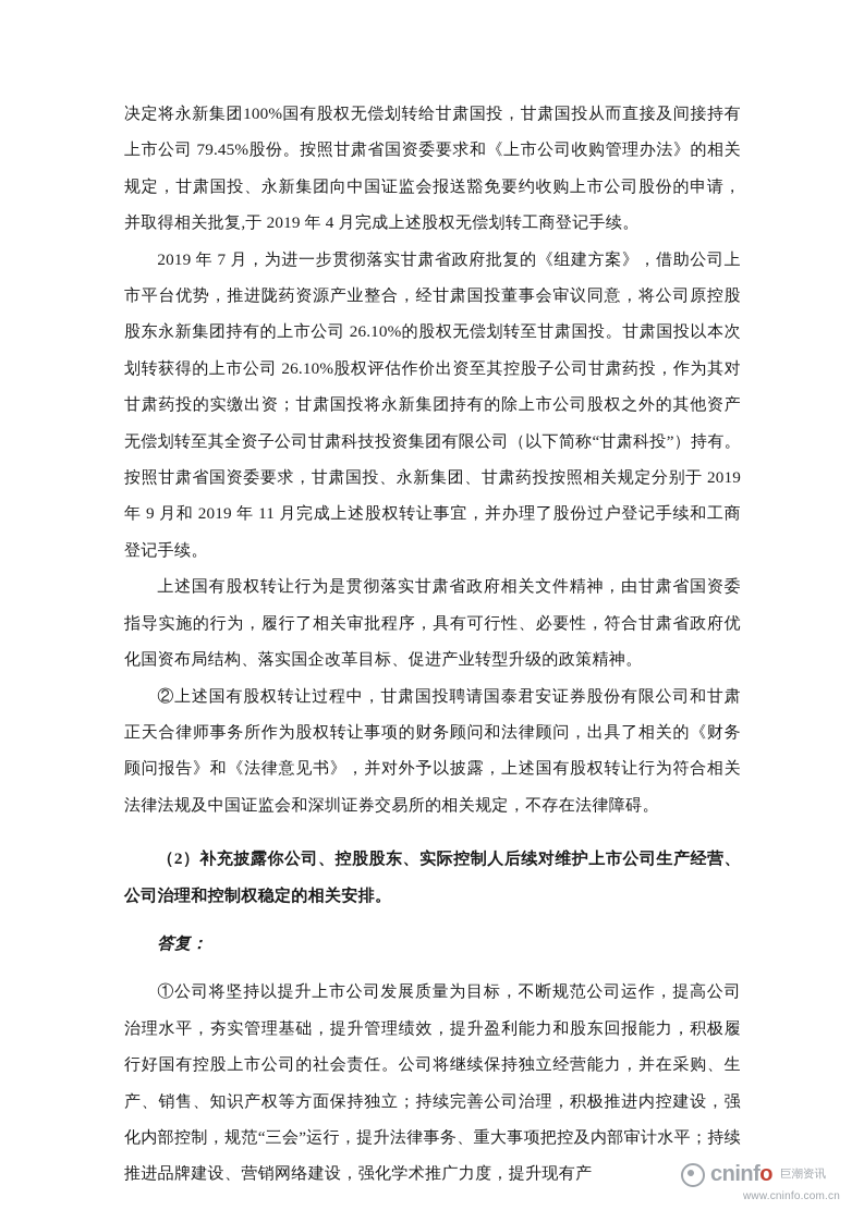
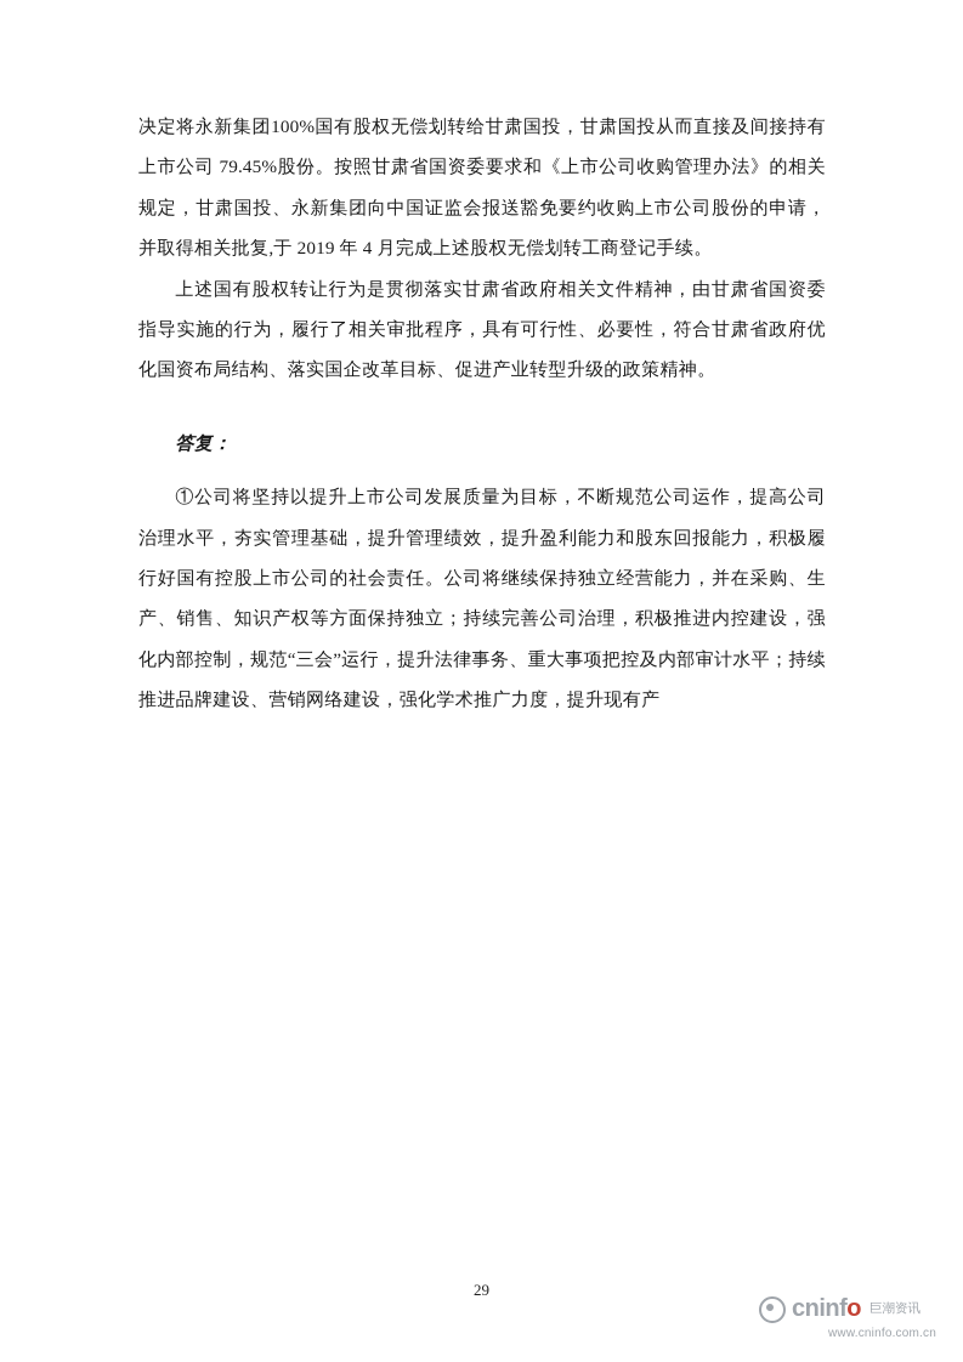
  决定将永新集团100%国有股权无偿划转给甘肃国投，甘肃国投从而直接及间接持有上市公司 79.45%股份。按照甘肃省国资委要求和《上市公司收购管理办法》的相关规定，甘肃国投、永新集团向中国证监会报送豁免要约收购上市公司股份的申请，并取得相关批复,于 2019 年 4 月完成上述股权无偿划转工商登记手续。
- 2019 年 7 月，为进一步贯彻落实甘肃省政府批复的《组建方案》，借助公司上市平台优势，推进陇药资源产业整合，经甘肃国投董事会审议同意，将公司原控股股东永新集团持有的上市公司 26.10%的股权无偿划转至甘肃国投。甘肃国投以本次划转获得的上市公司 26.10%股权评估作价出资至其控股子公司甘肃药投，作为其对甘肃药投的实缴出资；甘肃国投将永新集团持有的除上市公司股权之外的其他资产无偿划转至其全资子公司甘肃科技投资集团有限公司（以下简称“甘肃科投”）持有。按照甘肃省国资委要求，甘肃国投、永新集团、甘肃药投按照相关规定分别于 2019 年 9 月和 2019 年 11 月完成上述股权转让事宜，并办理了股份过户登记手续和工商登记手续。
  上述国有股权转让行为是贯彻落实甘肃省政府相关文件精神，由甘肃省国资委指导实施的行为，履行了相关审批程序，具有可行性、必要性，符合甘肃省政府优化国资布局结构、落实国企改革目标、促进产业转型升级的政策精神。
- ②上述国有股权转让过程中，甘肃国投聘请国泰君安证券股份有限公司和甘肃正天合律师事务所作为股权转让事项的财务顾问和法律顾问，出具了相关的《财务顾问报告》和《法律意见书》，并对外予以披露，上述国有股权转让行为符合相关法律法规及中国证监会和深圳证券交易所的相关规定，不存在法律障碍。
- （2）补充披露你公司、控股股东、实际控制人后续对维护上市公司生产经营、公司治理和控制权稳定的相关安排。
  答复：
  ①公司将坚持以提升上市公司发展质量为目标，不断规范公司运作，提高公司治理水平，夯实管理基础，提升管理绩效，提升盈利能力和股东回报能力，积极履行好国有控股上市公司的社会责任。公司将继续保持独立经营能力，并在采购、生产、销售、知识产权等方面保持独立；持续完善公司治理，积极推进内控建设，强化内部控制，规范“三会”运行，提升法律事务、重大事项把控及内部审计水平；持续推进品牌建设、营销网络建设，强化学术推广力度，提升现有产
+ 29
  cninfo
  巨潮资讯
  www.cninfo.com.cn
